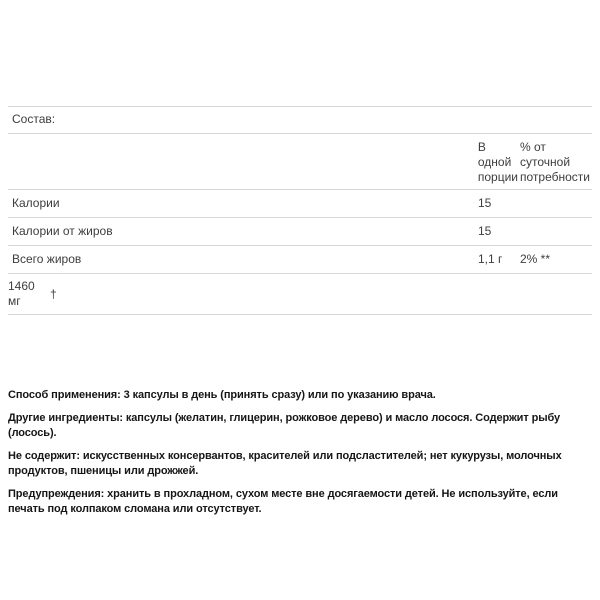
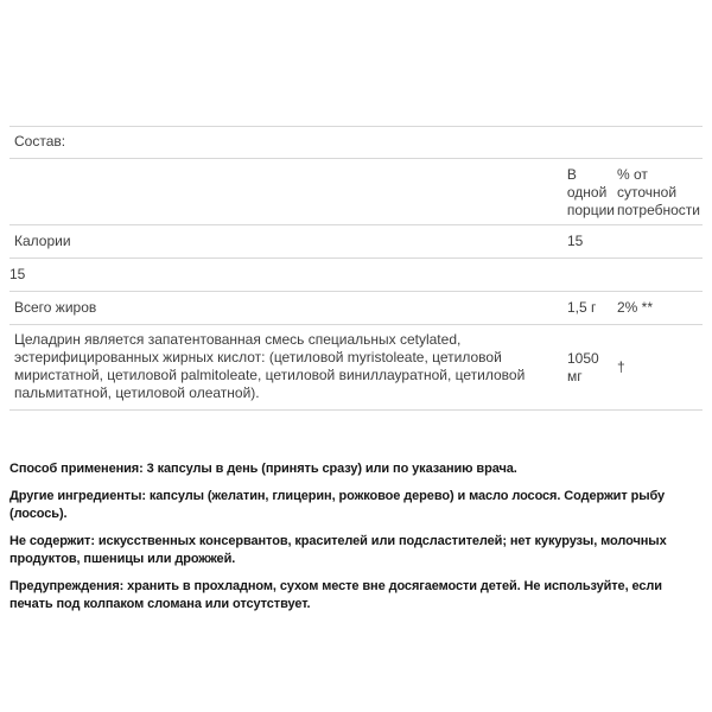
  Состав:
  В одной порции
  % от суточной потребности
  Калории
  15
- Калории от жиров
  15
  Всего жиров
- 1,1 г
+ 1,5 г
  2% **
+ Целадрин является запатентованная смесь специальных cetylated, эстерифицированных жирных кислот: (цетиловой myristoleate, цетиловой миристатной, цетиловой palmitoleate, цетиловой виниллауратной, цетиловой пальмитатной, цетиловой олеатной).
- 1460 мг
+ 1050 мг
  †
  Способ применения: 3 капсулы в день (принять сразу) или по указанию врача.
  Другие ингредиенты: капсулы (желатин, глицерин, рожковое дерево) и масло лосося. Содержит рыбу (лосось).
  Не содержит: искусственных консервантов, красителей или подсластителей; нет кукурузы, молочных продуктов, пшеницы или дрожжей.
  Предупреждения: хранить в прохладном, сухом месте вне досягаемости детей. Не используйте, если печать под колпаком сломана или отсутствует.
